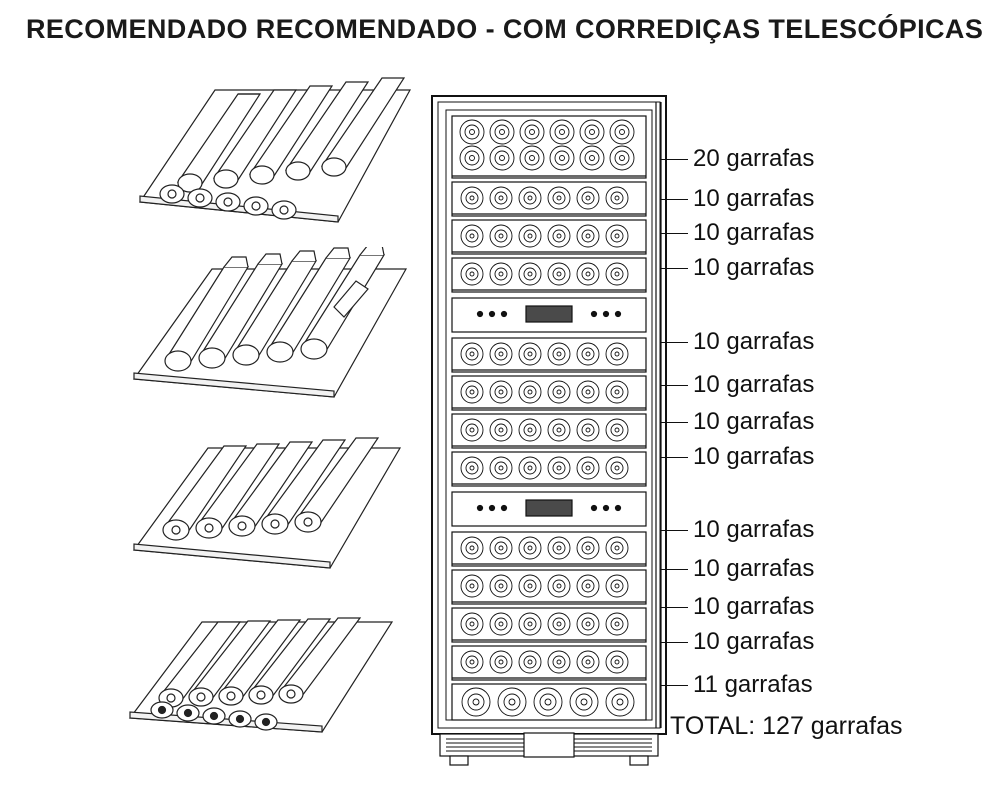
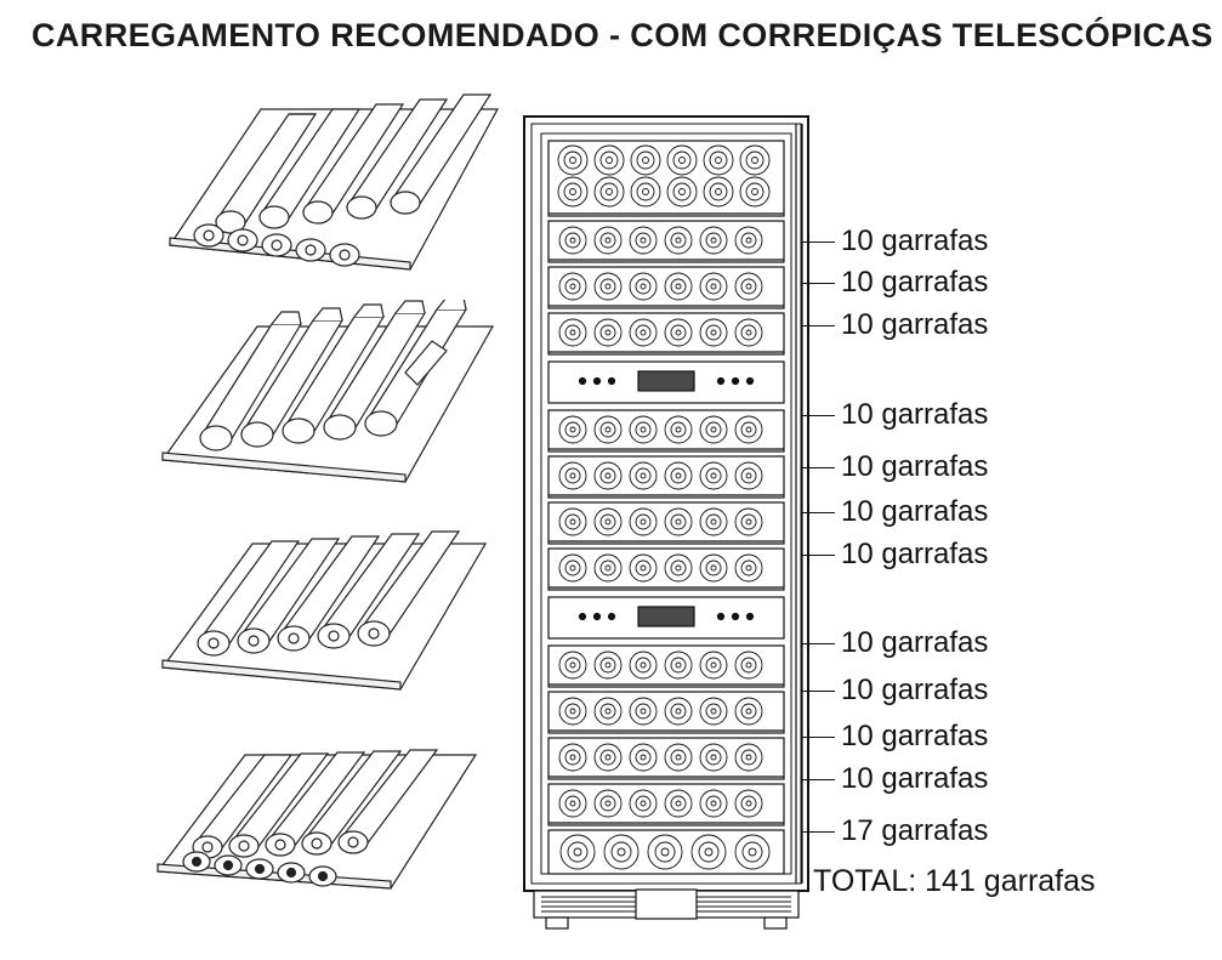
- RECOMENDADO RECOMENDADO - COM CORREDIÇAS TELESCÓPICAS
+ CARREGAMENTO RECOMENDADO - COM CORREDIÇAS TELESCÓPICAS
- 20 garrafas
  10 garrafas
  10 garrafas
  10 garrafas
  10 garrafas
  10 garrafas
  10 garrafas
  10 garrafas
  10 garrafas
  10 garrafas
  10 garrafas
  10 garrafas
- 11 garrafas
+ 17 garrafas
- TOTAL: 127 garrafas
+ TOTAL: 141 garrafas
